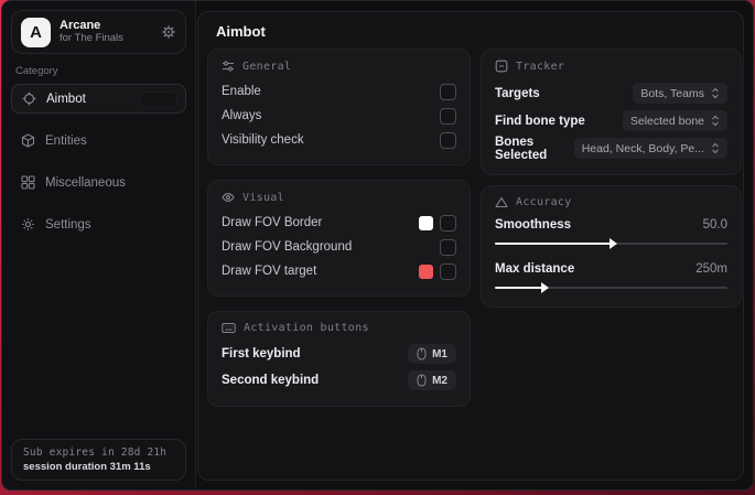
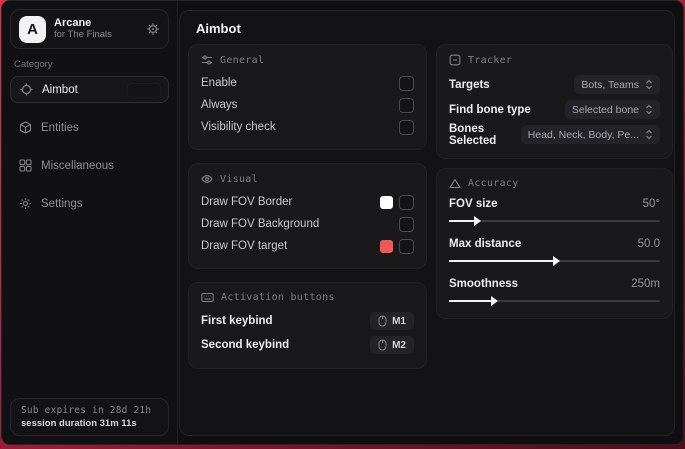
  A
  Arcane
  for The Finals
  Category
  Aimbot
  Entities
  Miscellaneous
  Settings
  Sub expires in 28d 21h
  session duration 31m 11s
  Aimbot
  General
  Enable
  Always
  Visibility check
  Visual
  Draw FOV Border
  Draw FOV Background
  Draw FOV target
  Activation buttons
  First keybind
  M1
  Second keybind
  M2
  Tracker
  Targets
  Bots, Teams
  Find bone type
  Selected bone
  Bones Selected
  Head, Neck, Body, Pe...
  Accuracy
+ FOV size
+ 50°
- Smoothness
+ Max distance
  50.0
- Max distance
+ Smoothness
  250m
